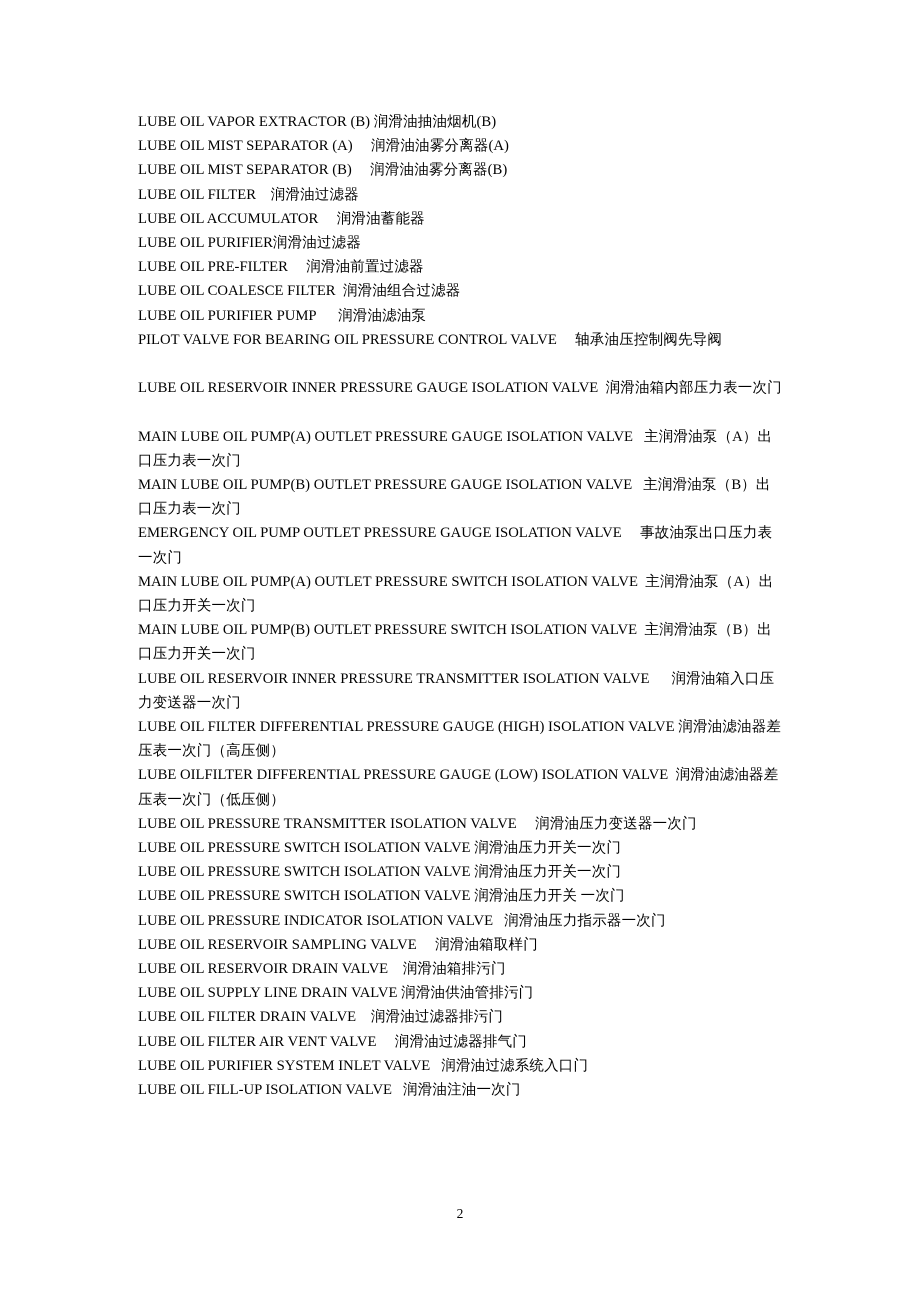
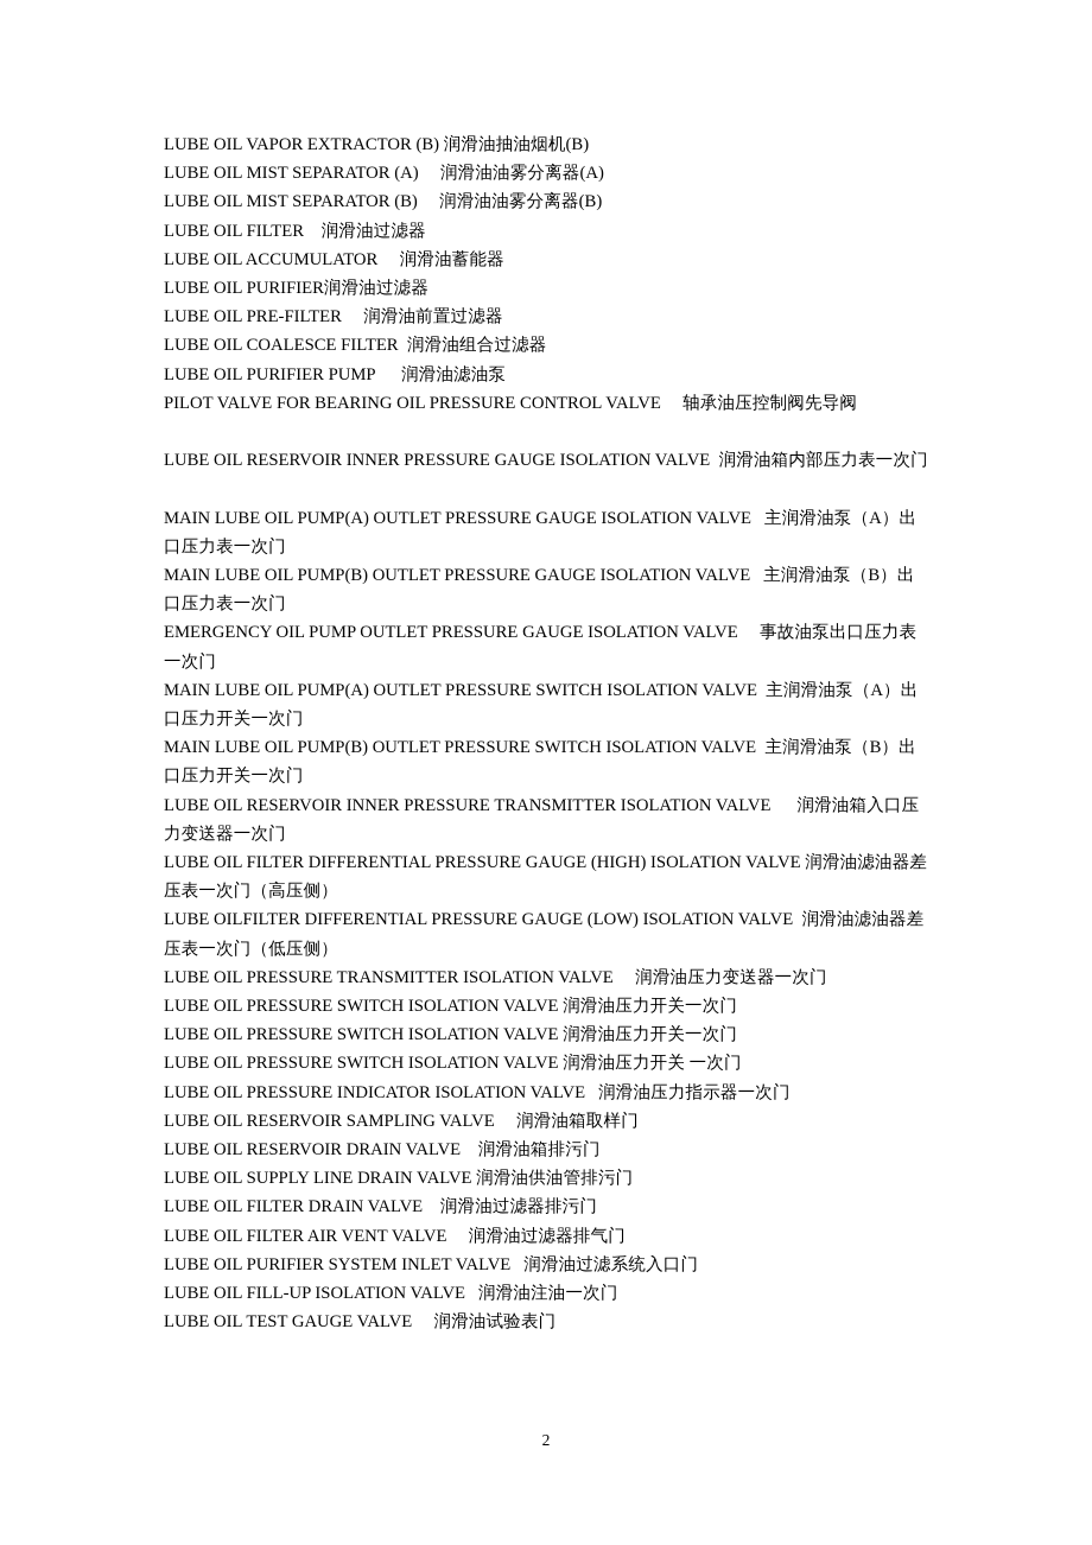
  LUBE OIL VAPOR EXTRACTOR (B) 润滑油抽油烟机(B)
  LUBE OIL MIST SEPARATOR (A) 润滑油油雾分离器(A)
  LUBE OIL MIST SEPARATOR (B) 润滑油油雾分离器(B)
  LUBE OIL FILTER 润滑油过滤器
  LUBE OIL ACCUMULATOR 润滑油蓄能器
  LUBE OIL PURIFIER润滑油过滤器
  LUBE OIL PRE-FILTER 润滑油前置过滤器
  LUBE OIL COALESCE FILTER 润滑油组合过滤器
  LUBE OIL PURIFIER PUMP 润滑油滤油泵
  PILOT VALVE FOR BEARING OIL PRESSURE CONTROL VALVE 轴承油压控制阀先导阀
  LUBE OIL RESERVOIR INNER PRESSURE GAUGE ISOLATION VALVE 润滑油箱内部压力表一次门
  MAIN LUBE OIL PUMP(A) OUTLET PRESSURE GAUGE ISOLATION VALVE 主润滑油泵（A）出口压力表一次门
  MAIN LUBE OIL PUMP(B) OUTLET PRESSURE GAUGE ISOLATION VALVE 主润滑油泵（B）出口压力表一次门
  EMERGENCY OIL PUMP OUTLET PRESSURE GAUGE ISOLATION VALVE 事故油泵出口压力表一次门
  MAIN LUBE OIL PUMP(A) OUTLET PRESSURE SWITCH ISOLATION VALVE 主润滑油泵（A）出口压力开关一次门
  MAIN LUBE OIL PUMP(B) OUTLET PRESSURE SWITCH ISOLATION VALVE 主润滑油泵（B）出口压力开关一次门
  LUBE OIL RESERVOIR INNER PRESSURE TRANSMITTER ISOLATION VALVE 润滑油箱入口压力变送器一次门
  LUBE OIL FILTER DIFFERENTIAL PRESSURE GAUGE (HIGH) ISOLATION VALVE 润滑油滤油器差压表一次门（高压侧）
  LUBE OILFILTER DIFFERENTIAL PRESSURE GAUGE (LOW) ISOLATION VALVE 润滑油滤油器差压表一次门（低压侧）
  LUBE OIL PRESSURE TRANSMITTER ISOLATION VALVE 润滑油压力变送器一次门
  LUBE OIL PRESSURE SWITCH ISOLATION VALVE 润滑油压力开关一次门
  LUBE OIL PRESSURE SWITCH ISOLATION VALVE 润滑油压力开关一次门
  LUBE OIL PRESSURE SWITCH ISOLATION VALVE 润滑油压力开关 一次门
  LUBE OIL PRESSURE INDICATOR ISOLATION VALVE 润滑油压力指示器一次门
  LUBE OIL RESERVOIR SAMPLING VALVE 润滑油箱取样门
  LUBE OIL RESERVOIR DRAIN VALVE 润滑油箱排污门
  LUBE OIL SUPPLY LINE DRAIN VALVE 润滑油供油管排污门
  LUBE OIL FILTER DRAIN VALVE 润滑油过滤器排污门
  LUBE OIL FILTER AIR VENT VALVE 润滑油过滤器排气门
  LUBE OIL PURIFIER SYSTEM INLET VALVE 润滑油过滤系统入口门
  LUBE OIL FILL-UP ISOLATION VALVE 润滑油注油一次门
+ LUBE OIL TEST GAUGE VALVE 润滑油试验表门
  2
